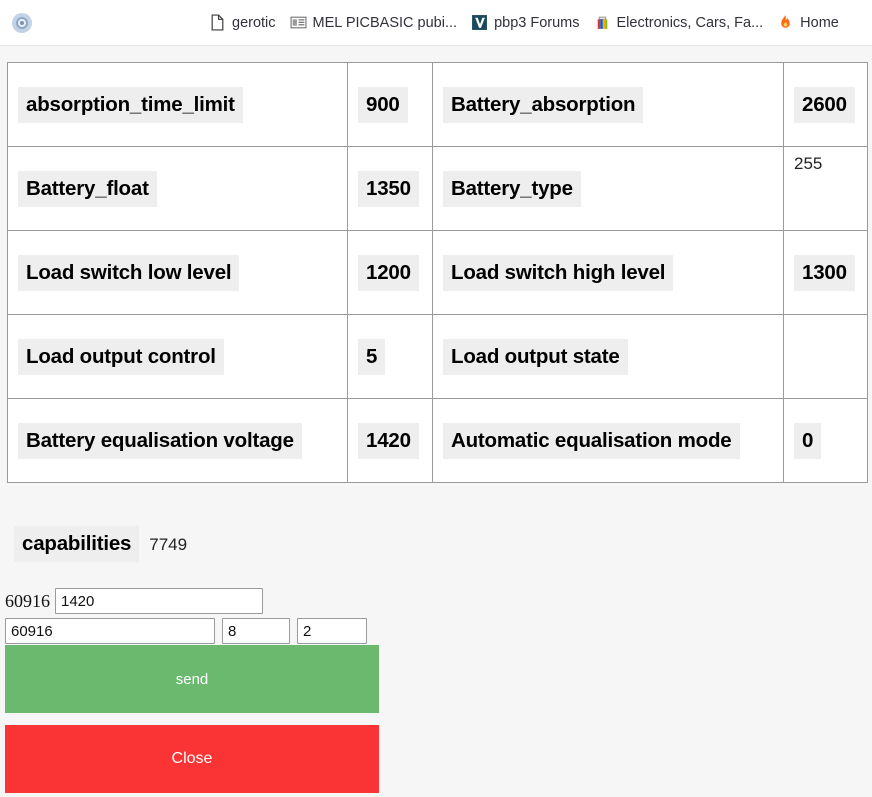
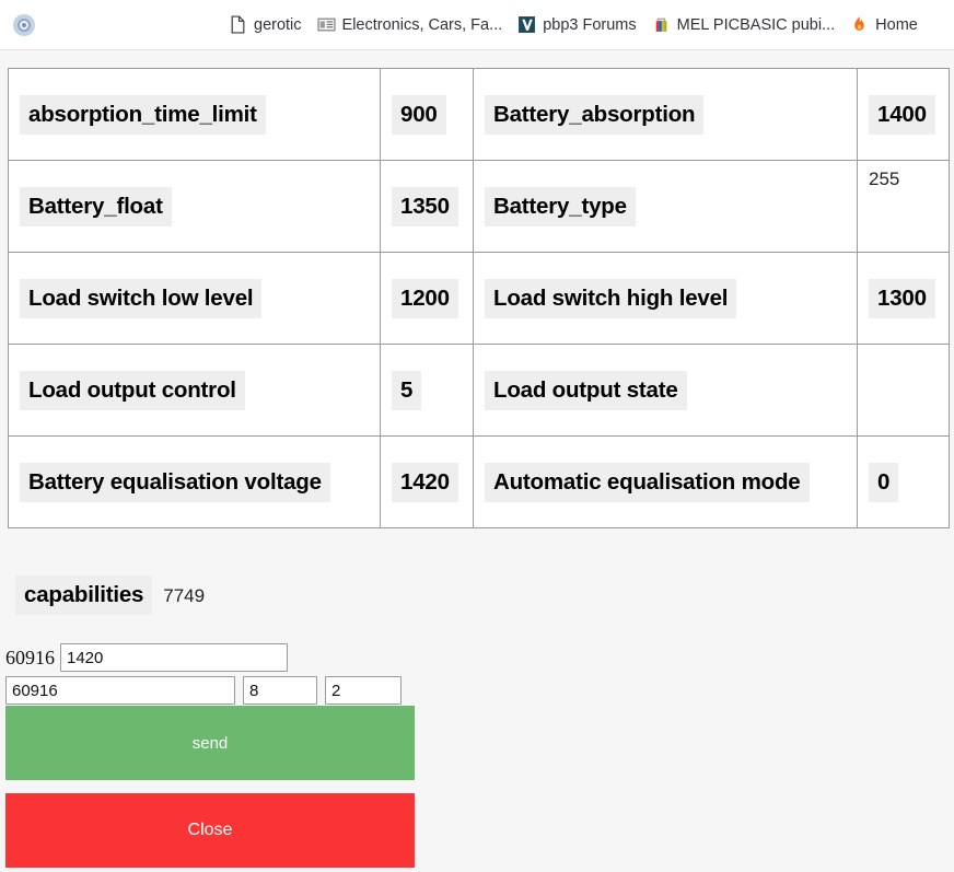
  gerotic
- MEL PICBASIC pubi...
+ Electronics, Cars, Fa...
  pbp3 Forums
- Electronics, Cars, Fa...
+ MEL PICBASIC pubi...
  Home
- absorption_time_limit	900	Battery_absorption	2600
+ absorption_time_limit	900	Battery_absorption	1400
  Battery_float	1350	Battery_type	255
  Load switch low level	1200	Load switch high level	1300
  Load output control	5	Load output state
  Battery equalisation voltage	1420	Automatic equalisation mode	0
  capabilities
  7749
  60916
  1420
  60916
  8
  2
  send
  Close
